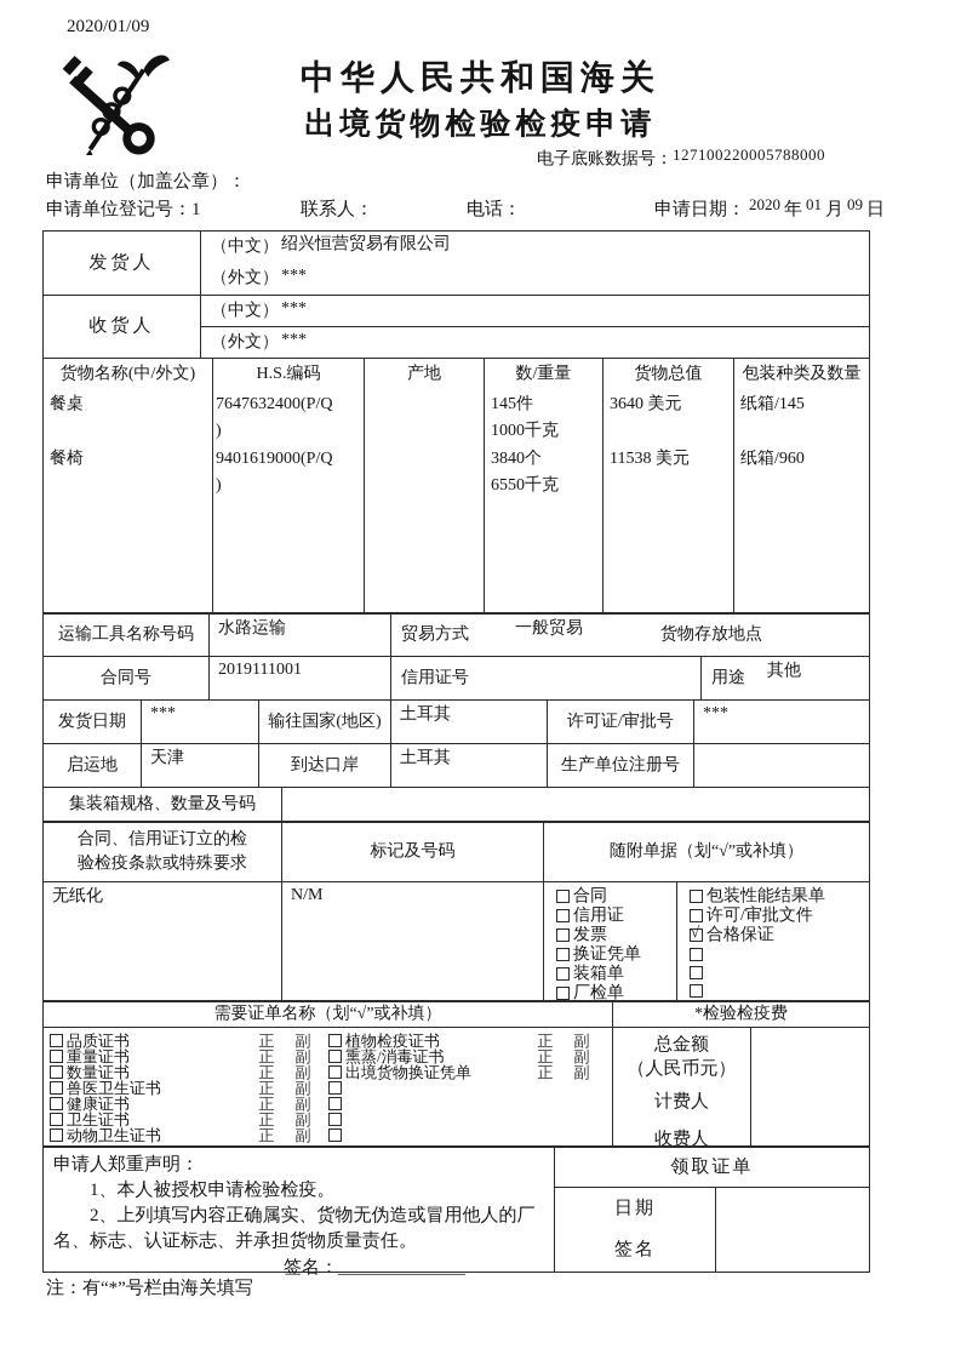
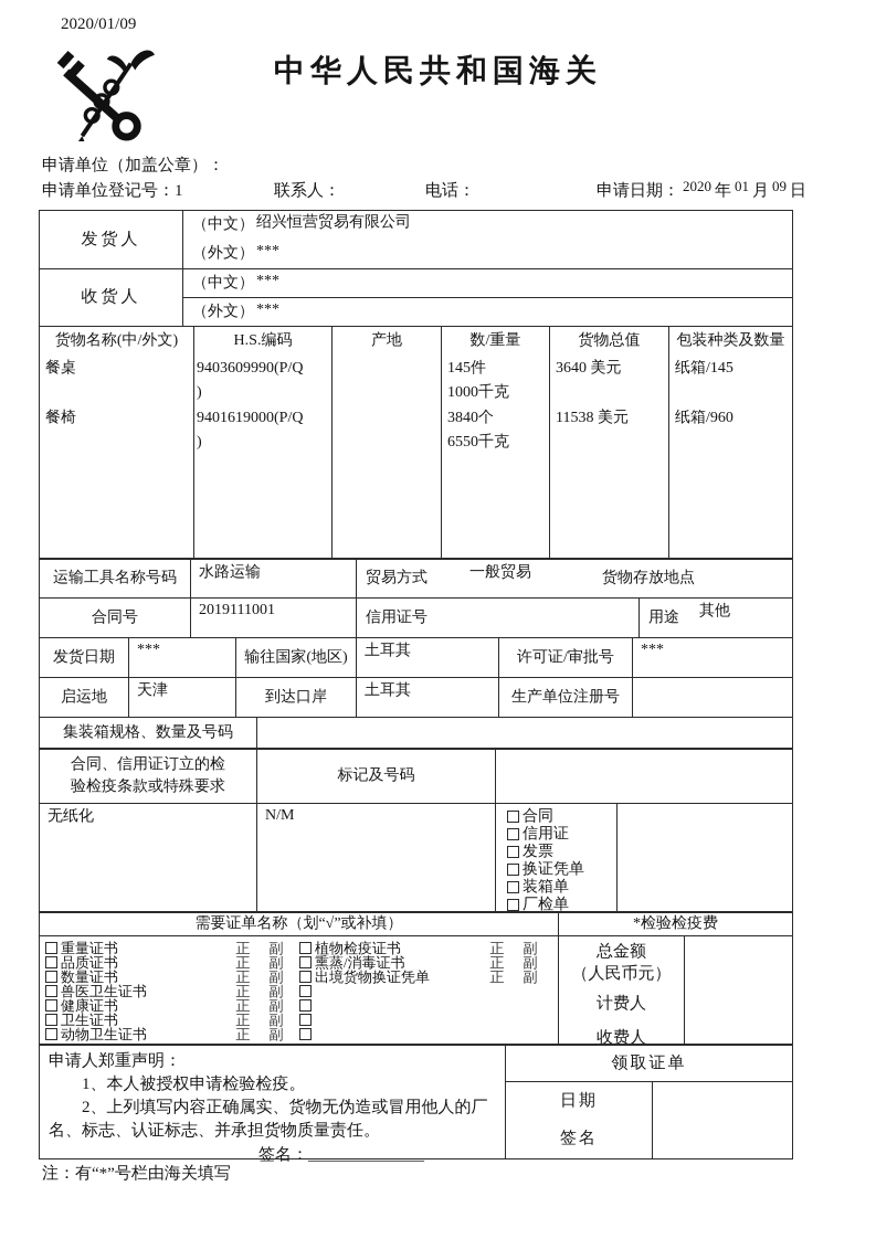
  2020/01/09
  中华人民共和国海关
- 出境货物检验检疫申请
- 电子底账数据号：127100220005788000
  申请单位（加盖公章）：
  申请单位登记号：1
  联系人：
  电话：
  申请日期： 2020 年 01 月 09 日
  发货人
  （中文）
  绍兴恒营贸易有限公司
  （外文）
  ***
  收货人
  （中文）
  ***
  （外文）
  ***
  货物名称(中/外文)
  餐桌
  餐椅
  H.S.编码
- 7647632400(P/Q
+ 9403609990(P/Q
  )
  9401619000(P/Q
  )
  产地
  数/重量
  145件
  1000千克
  3840个
  6550千克
  货物总值
  3640 美元
  11538 美元
  包装种类及数量
  纸箱/145
  纸箱/960
  运输工具名称号码
  水路运输
  贸易方式
  一般贸易
  货物存放地点
  合同号
  2019111001
  信用证号
  用途
  其他
  发货日期
  ***
  输往国家(地区)
  土耳其
  许可证/审批号
  ***
  启运地
  天津
  到达口岸
  土耳其
  生产单位注册号
  集装箱规格、数量及号码
  合同、信用证订立的检验检疫条款或特殊要求
  标记及号码
- 随附单据（划“√”或补填）
  无纸化
  N/M
  合同
  信用证
  发票
  换证凭单
  装箱单
  厂检单
- 包装性能结果单
- 许可/审批文件
- √
- 合格保证
  需要证单名称（划“√”或补填）
  *检验检疫费
- 品质证书
+ 重量证书
  正
  副
  植物检疫证书
  正
  副
- 重量证书
+ 品质证书
  正
  副
  熏蒸/消毒证书
  正
  副
  数量证书
  正
  副
  出境货物换证凭单
  正
  副
  兽医卫生证书
  正
  副
  健康证书
  正
  副
  卫生证书
  正
  副
  动物卫生证书
  正
  副
  总金额
  （人民币元）
  计费人
  收费人
  申请人郑重声明：
  1、本人被授权申请检验检疫。
  2、上列填写内容正确属实、货物无伪造或冒用他人的厂名、标志、认证标志、并承担货物质量责任。
  签名：______________
  领取证单
  日期
  签名
  注：有“*”号栏由海关填写
